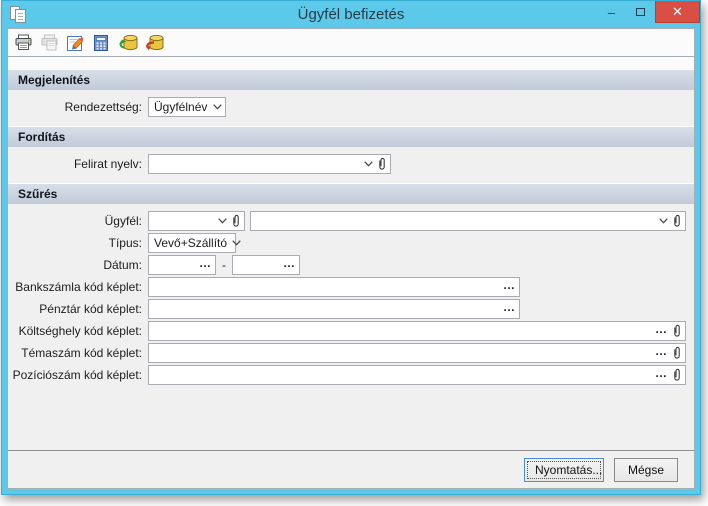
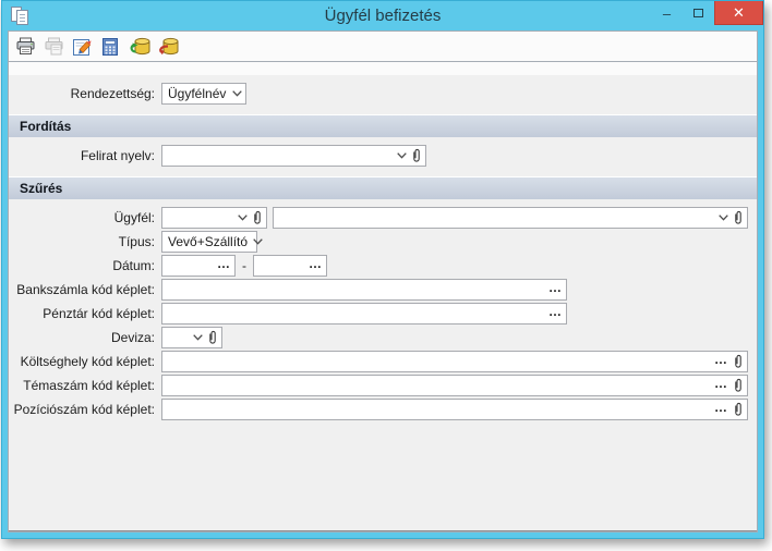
  Ügyfél befizetés
  –
  ✕
- Megjelenítés
  Rendezettség:
  Ügyfélnév
  Fordítás
  Felirat nyelv:
  Szűrés
  Ügyfél:
  Típus:
  Vevő+Szállító
  Dátum:
  …
  -
  …
  Bankszámla kód képlet:
  …
  Pénztár kód képlet:
  …
+ Deviza:
  Költséghely kód képlet:
  …
  Témaszám kód képlet:
  …
  Pozíciószám kód képlet:
  …
- Nyomtatás...
- Mégse
